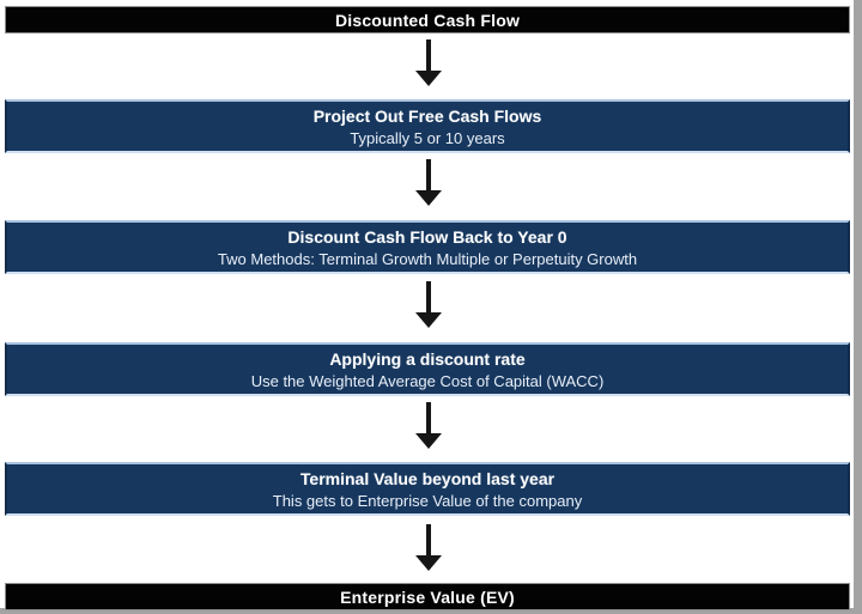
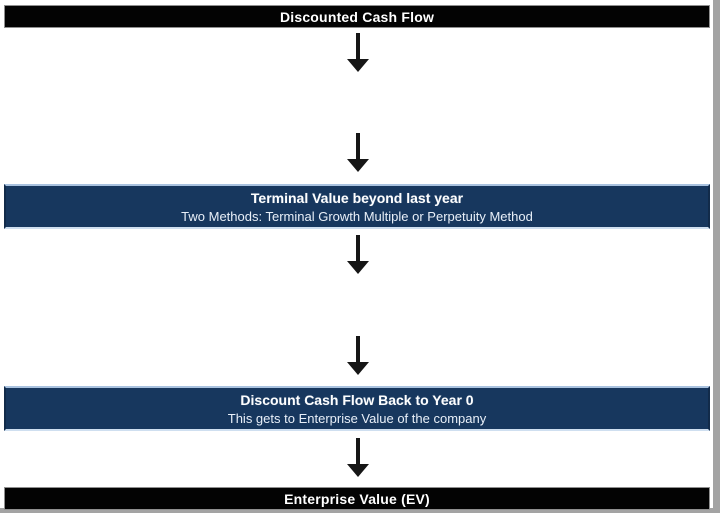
  Discounted Cash Flow
- Project Out Free Cash Flows
- Typically 5 or 10 years
- Discount Cash Flow Back to Year 0
+ Terminal Value beyond last year
- Two Methods: Terminal Growth Multiple or Perpetuity Growth
+ Two Methods: Terminal Growth Multiple or Perpetuity Method
- Applying a discount rate
- Use the Weighted Average Cost of Capital (WACC)
- Terminal Value beyond last year
+ Discount Cash Flow Back to Year 0
  This gets to Enterprise Value of the company
  Enterprise Value (EV)
